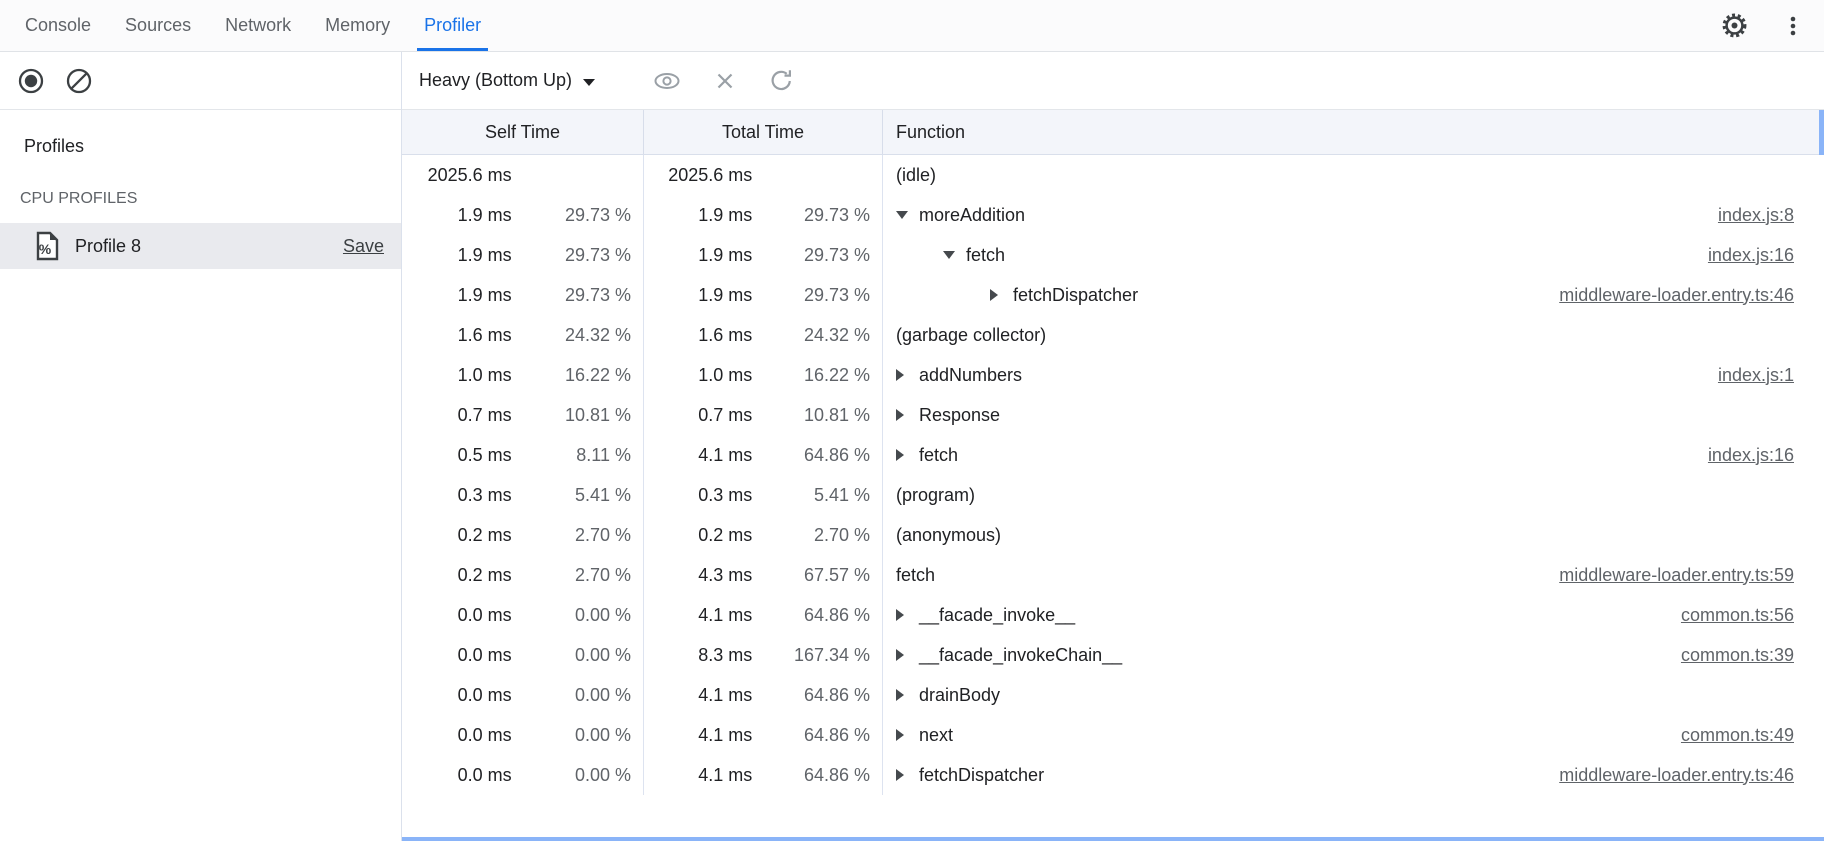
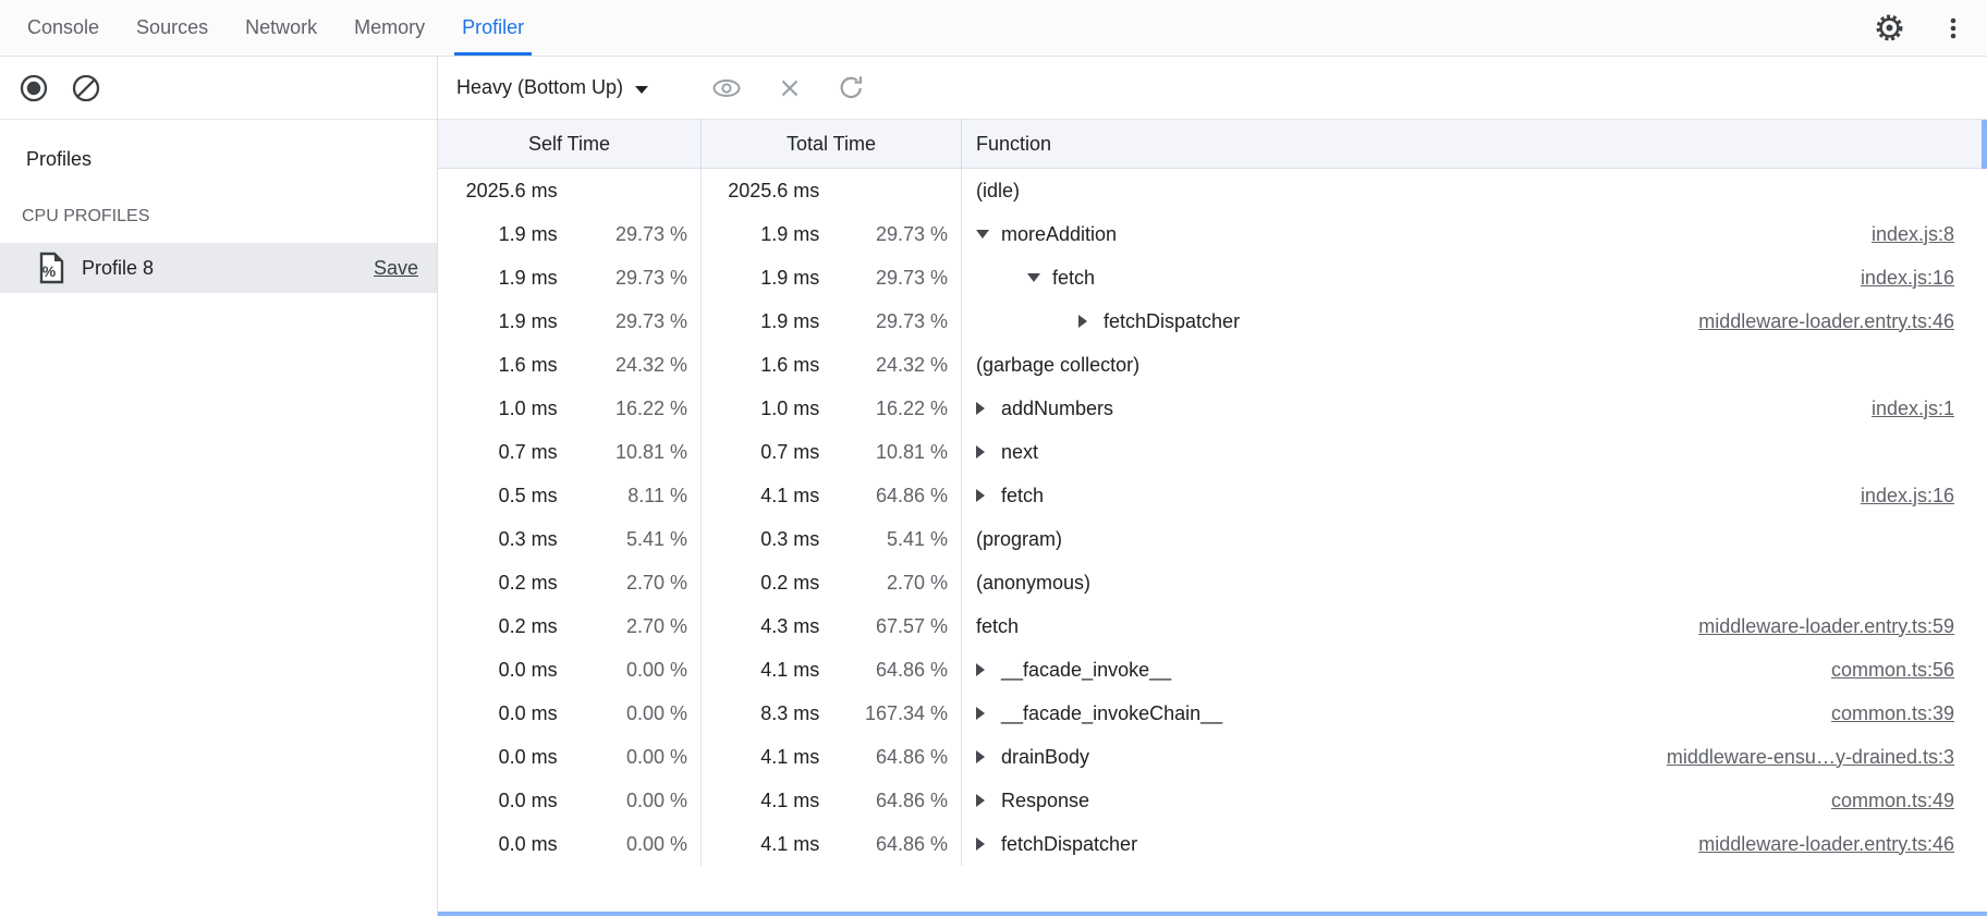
  Console
  Sources
  Network
  Memory
  Profiler
  Profiles
  CPU PROFILES
  %
  Profile 8
  Save
  Heavy (Bottom Up)
  Self Time
  Total Time
  Function
  2025.6 ms
  2025.6 ms
  (idle)
  1.9 ms
  29.73 %
  1.9 ms
  29.73 %
  moreAddition
  index.js:8
  1.9 ms
  29.73 %
  1.9 ms
  29.73 %
  fetch
  index.js:16
  1.9 ms
  29.73 %
  1.9 ms
  29.73 %
  fetchDispatcher
  middleware-loader.entry.ts:46
  1.6 ms
  24.32 %
  1.6 ms
  24.32 %
  (garbage collector)
  1.0 ms
  16.22 %
  1.0 ms
  16.22 %
  addNumbers
  index.js:1
  0.7 ms
  10.81 %
  0.7 ms
  10.81 %
- Response
+ next
  0.5 ms
  8.11 %
  4.1 ms
  64.86 %
  fetch
  index.js:16
  0.3 ms
  5.41 %
  0.3 ms
  5.41 %
  (program)
  0.2 ms
  2.70 %
  0.2 ms
  2.70 %
  (anonymous)
  0.2 ms
  2.70 %
  4.3 ms
  67.57 %
  fetch
  middleware-loader.entry.ts:59
  0.0 ms
  0.00 %
  4.1 ms
  64.86 %
  __facade_invoke__
  common.ts:56
  0.0 ms
  0.00 %
  8.3 ms
  167.34 %
  __facade_invokeChain__
  common.ts:39
  0.0 ms
  0.00 %
  4.1 ms
  64.86 %
  drainBody
+ middleware-ensu…y-drained.ts:3
  0.0 ms
  0.00 %
  4.1 ms
  64.86 %
- next
+ Response
  common.ts:49
  0.0 ms
  0.00 %
  4.1 ms
  64.86 %
  fetchDispatcher
  middleware-loader.entry.ts:46
